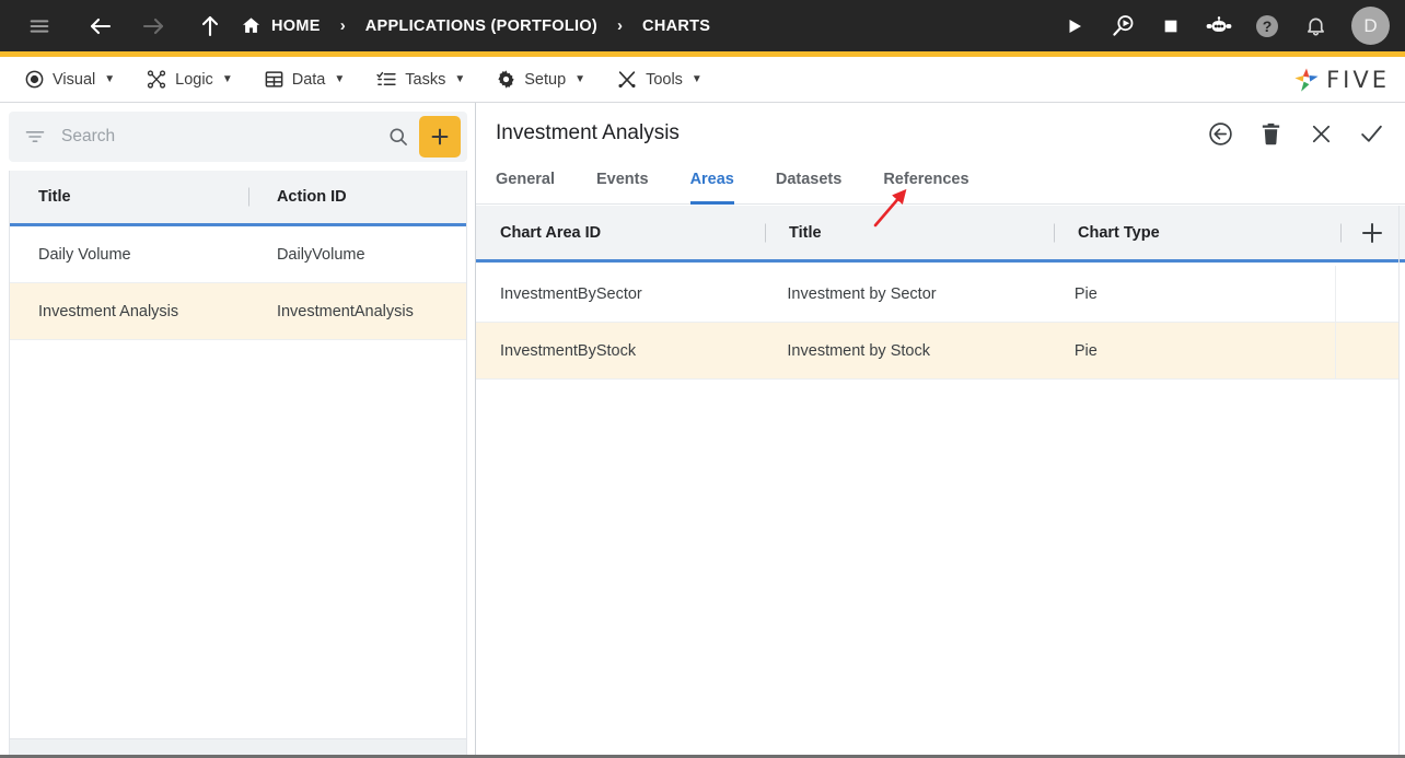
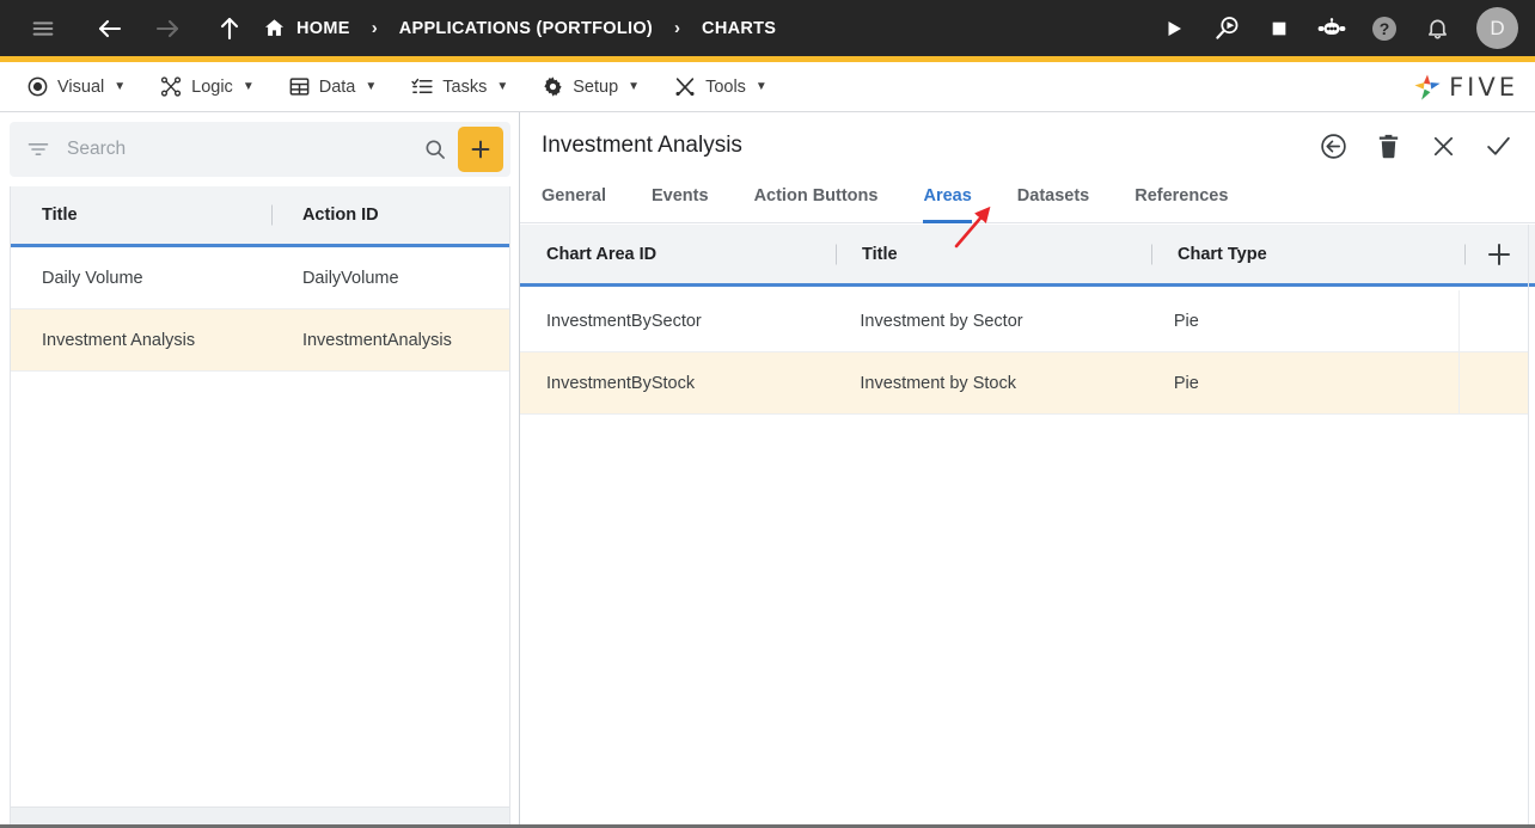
  HOME
  ›
  APPLICATIONS (PORTFOLIO)
  ›
  CHARTS
  ?
  D
  Visual
  ▼
  Logic
  ▼
  Data
  ▼
  Tasks
  ▼
  Setup
  ▼
  Tools
  ▼
  FIVE
  Search
  Title
  Action ID
  Daily Volume
  DailyVolume
  Investment Analysis
  InvestmentAnalysis
  Investment Analysis
  General
  Events
+ Action Buttons
  Areas
  Datasets
  References
  Chart Area ID
  Title
  Chart Type
  InvestmentBySector
  Investment by Sector
  Pie
  InvestmentByStock
  Investment by Stock
  Pie
